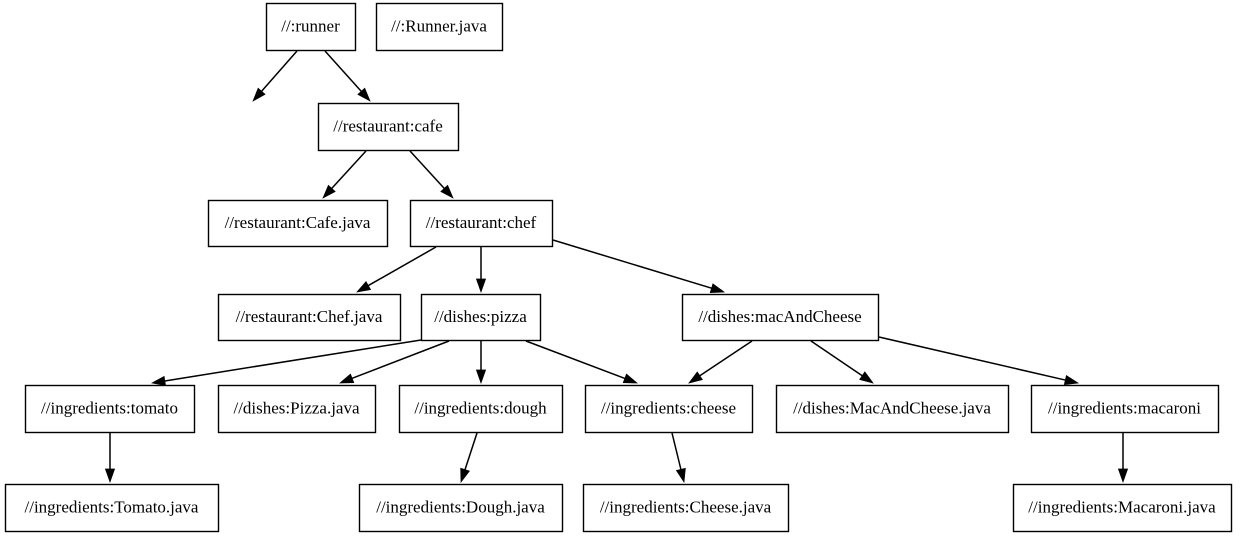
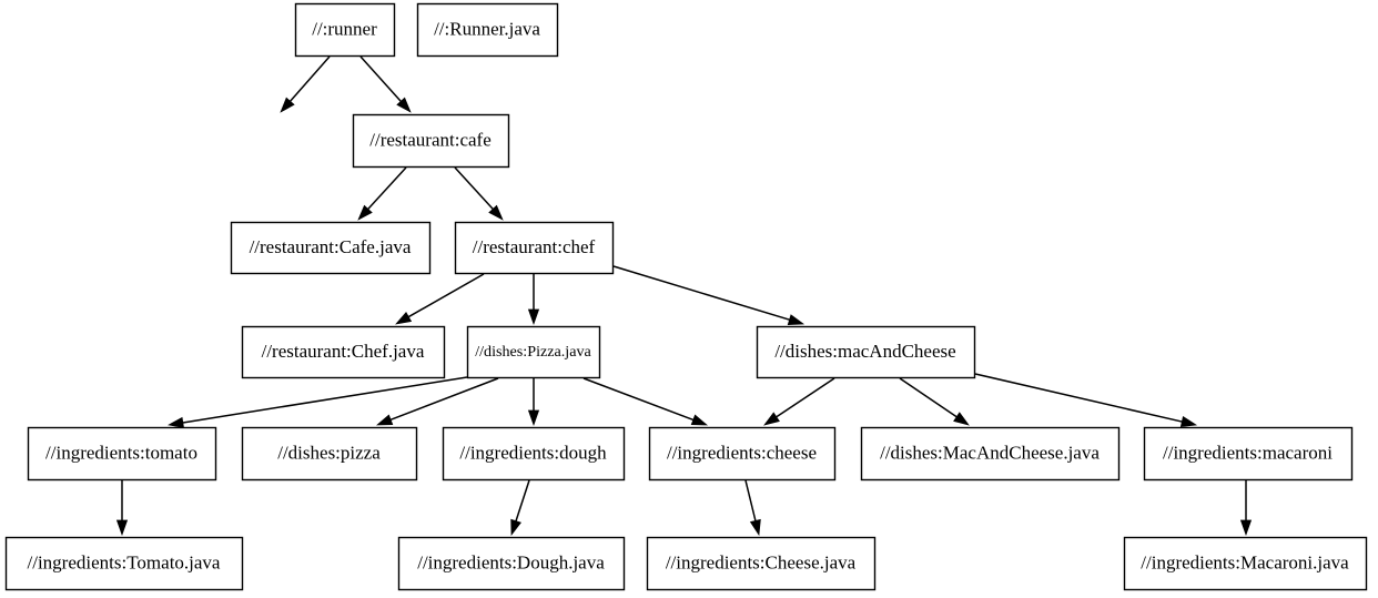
  //:runner
  //:Runner.java
  //restaurant:cafe
  //restaurant:Cafe.java
  //restaurant:chef
  //restaurant:Chef.java
- //dishes:pizza
+ //dishes:Pizza.java
  //dishes:macAndCheese
  //ingredients:tomato
- //dishes:Pizza.java
+ //dishes:pizza
  //ingredients:dough
  //ingredients:cheese
  //dishes:MacAndCheese.java
  //ingredients:macaroni
  //ingredients:Tomato.java
  //ingredients:Dough.java
  //ingredients:Cheese.java
  //ingredients:Macaroni.java
